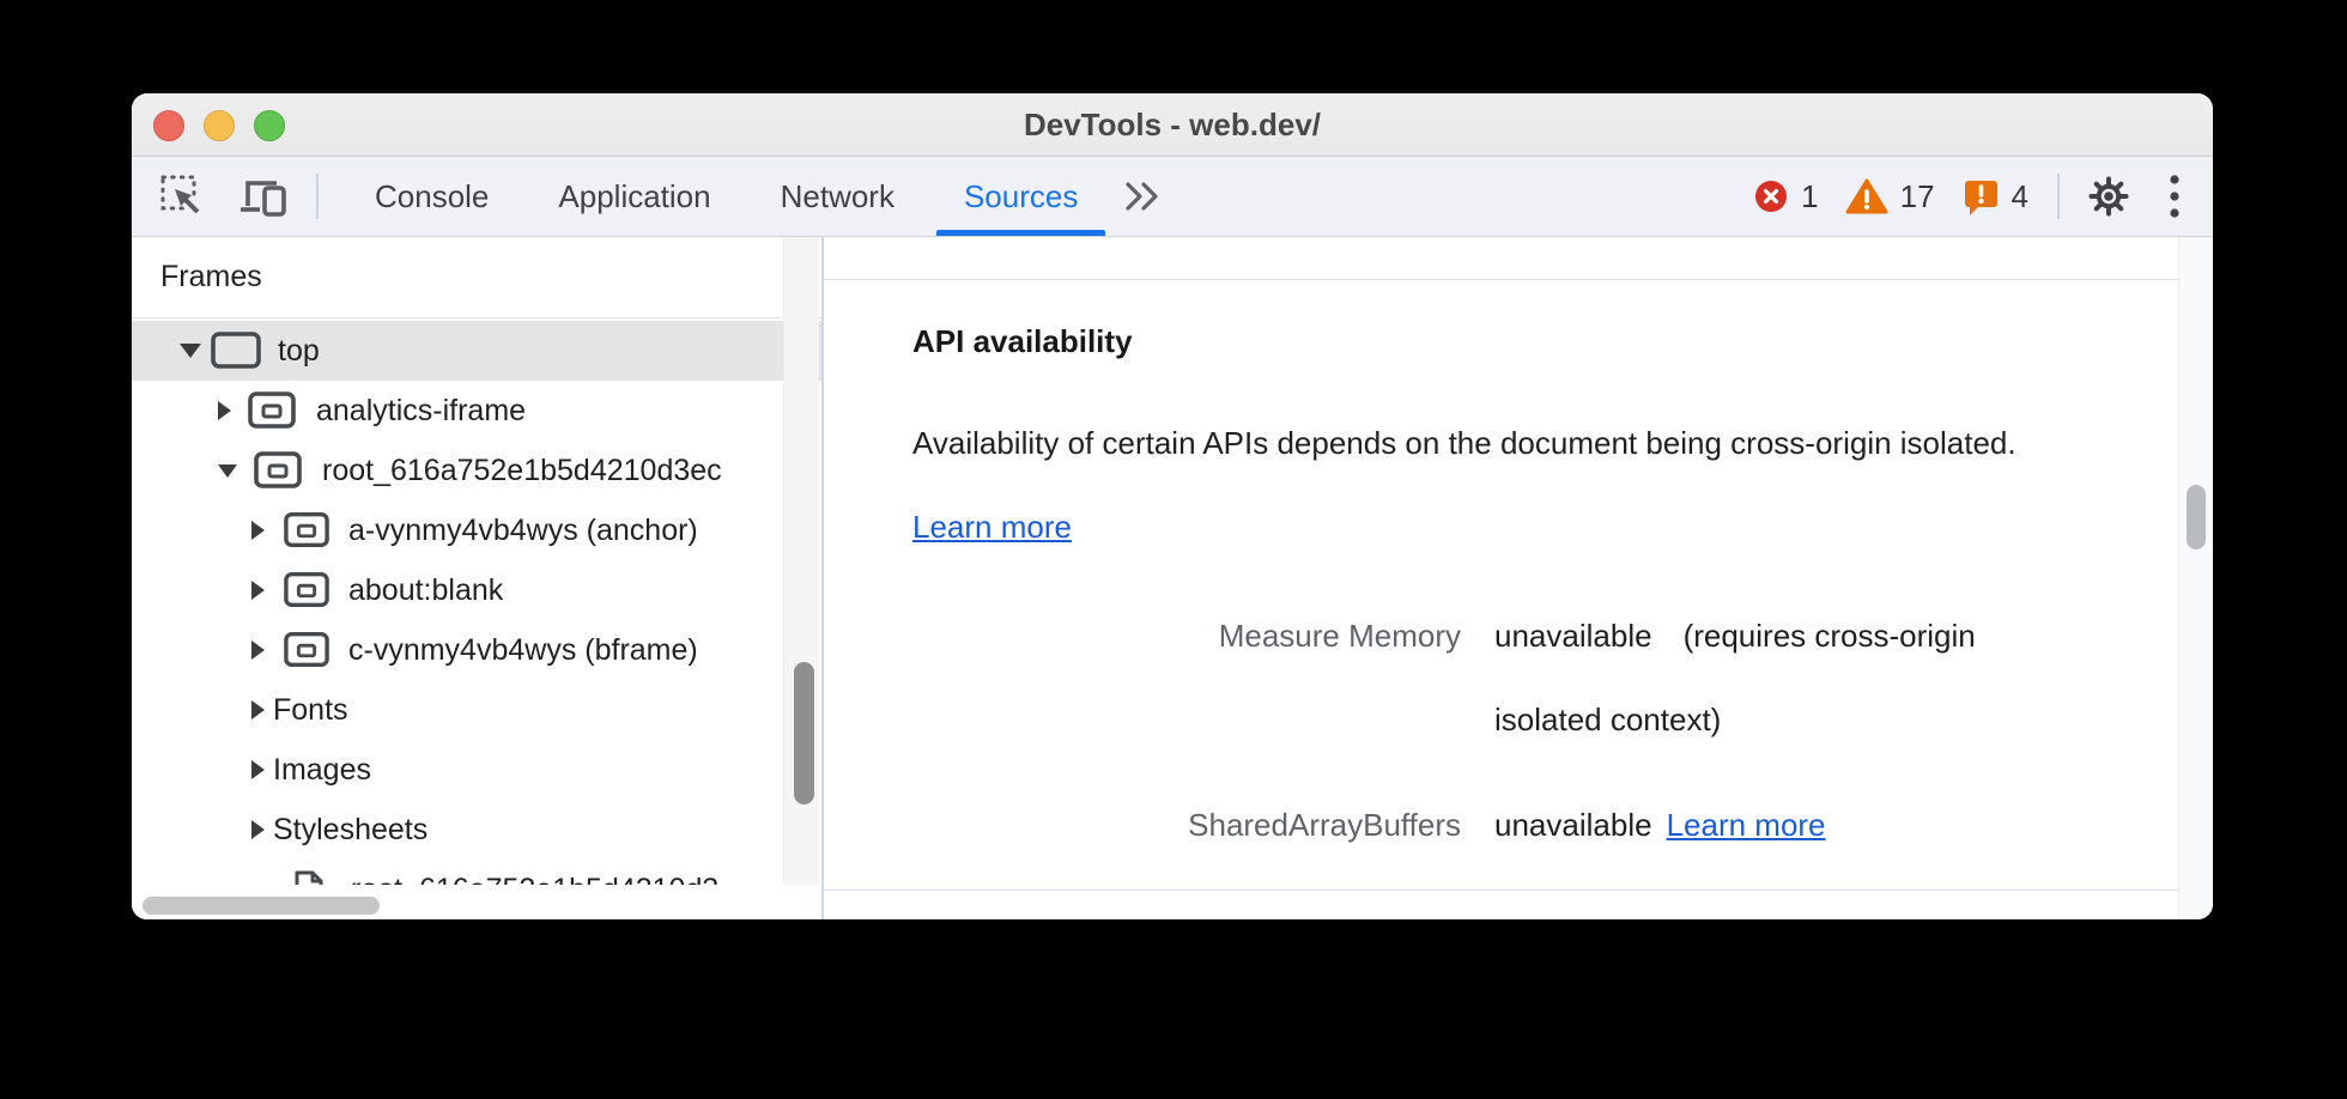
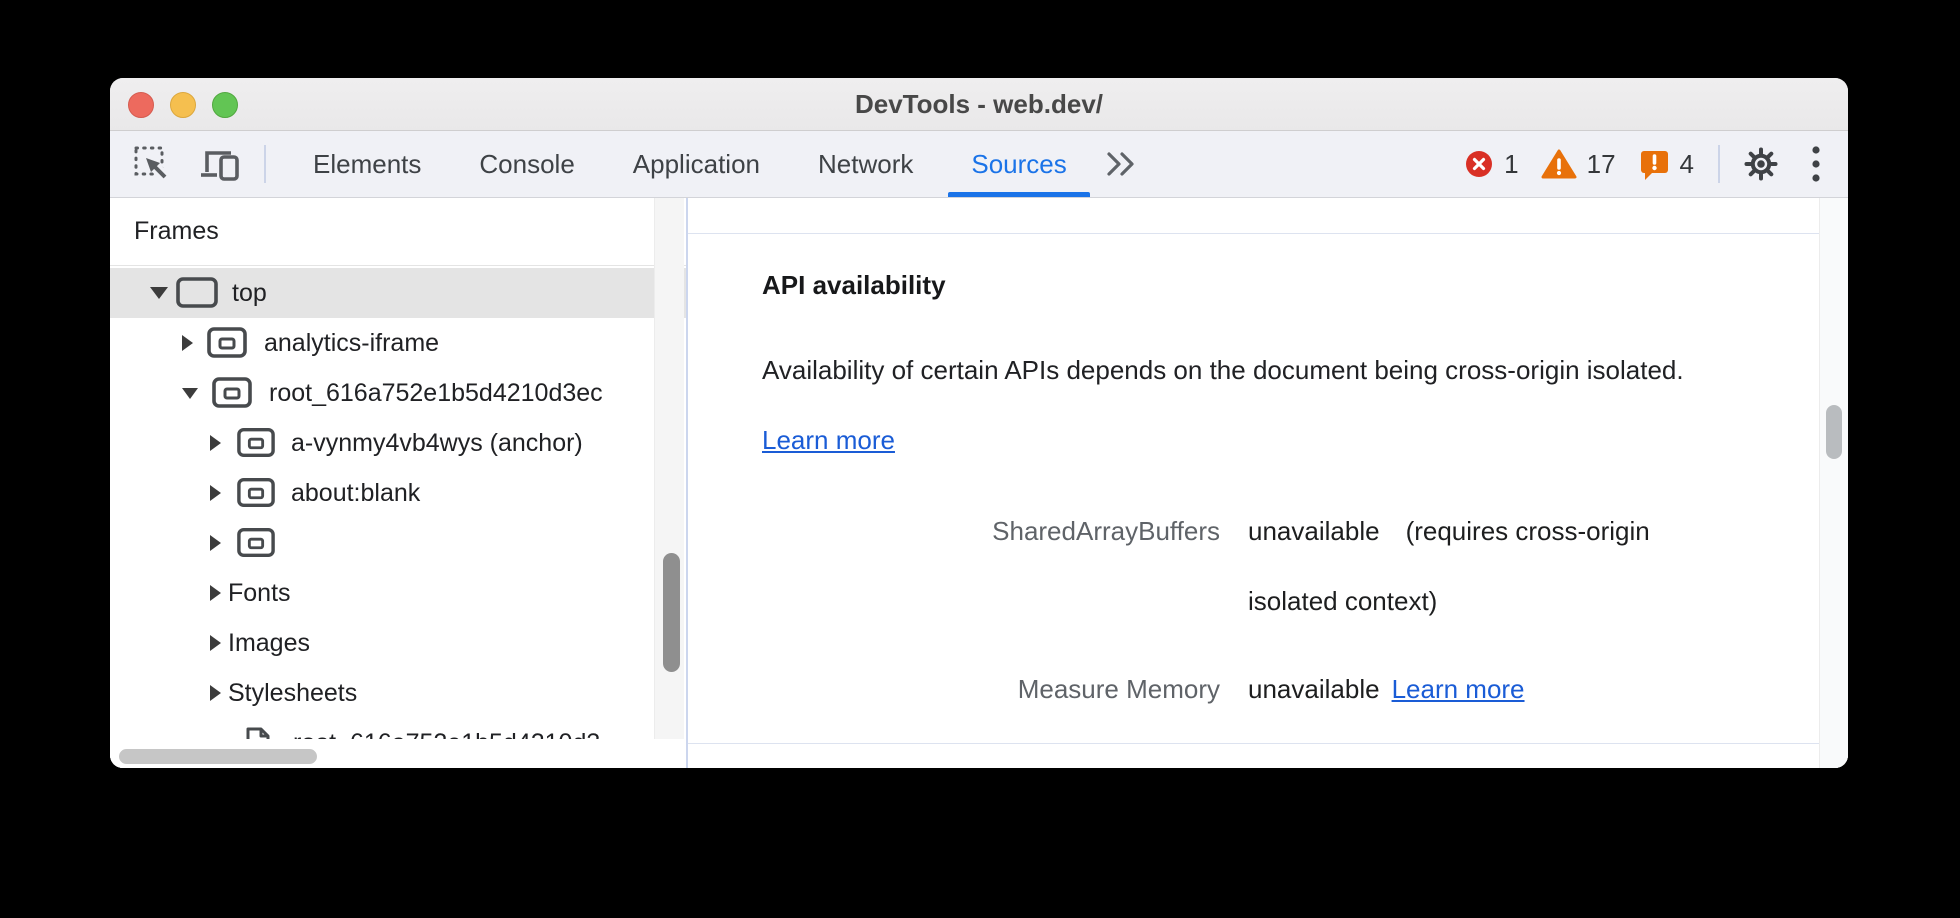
  DevTools - web.dev/
+ Elements
  Console
  Application
  Network
  Sources
  1
  17
  4
  Frames
  top
  analytics-iframe
  root_616a752e1b5d4210d3ec
  a-vynmy4vb4wys (anchor)
  about:blank
- c-vynmy4vb4wys (bframe)
  Fonts
  Images
  Stylesheets
  API availability
  Availability of certain APIs depends on the document being cross-origin isolated. Learn more
- Measure Memory
+ SharedArrayBuffers
  unavailable (requires cross-origin isolated context)
- SharedArrayBuffers
+ Measure Memory
  unavailable Learn more
